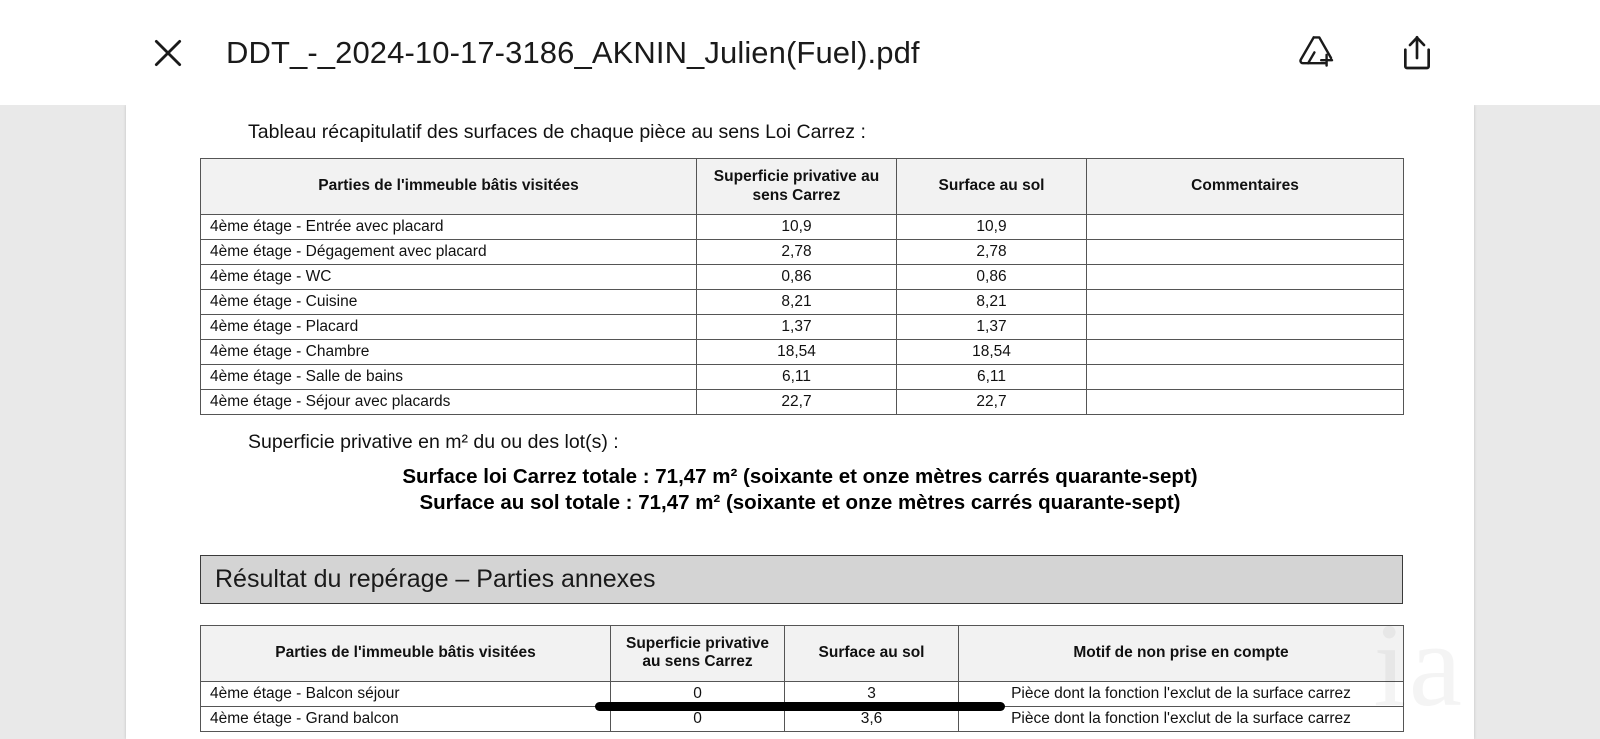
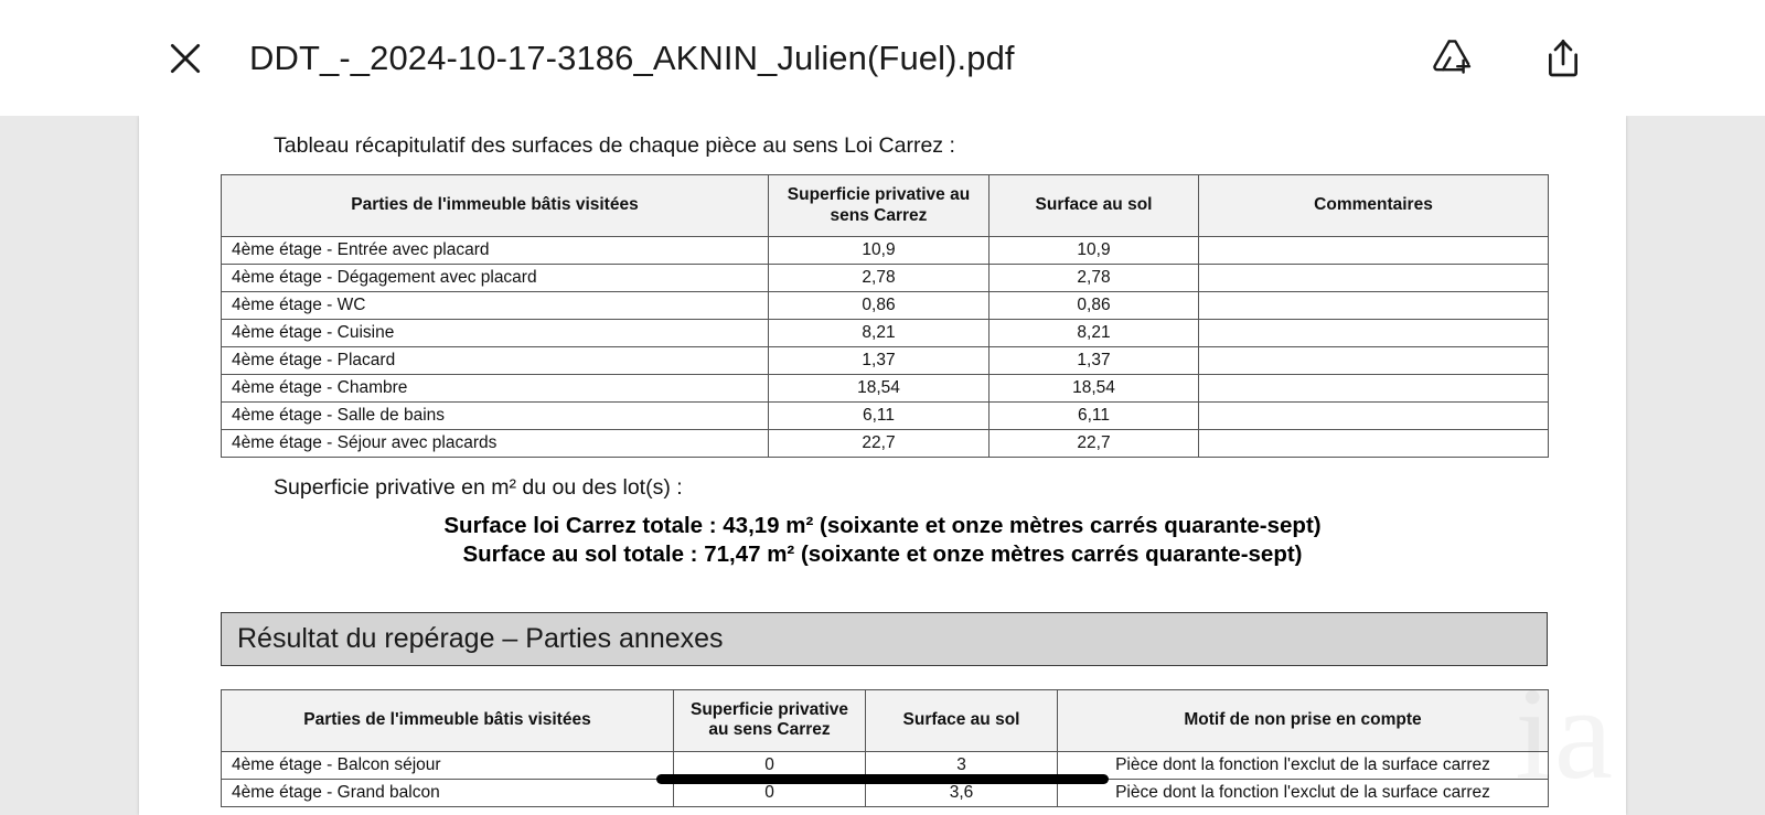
  DDT_-_2024-10-17-3186_AKNIN_Julien(Fuel).pdf
  ia
  Tableau récapitulatif des surfaces de chaque pièce au sens Loi Carrez :
  Parties de l'immeuble bâtis visitées	Superficie privative au sens Carrez	Surface au sol	Commentaires
  4ème étage - Entrée avec placard	10,9	10,9
  4ème étage - Dégagement avec placard	2,78	2,78
  4ème étage - WC	0,86	0,86
  4ème étage - Cuisine	8,21	8,21
  4ème étage - Placard	1,37	1,37
  4ème étage - Chambre	18,54	18,54
  4ème étage - Salle de bains	6,11	6,11
  4ème étage - Séjour avec placards	22,7	22,7
  Superficie privative en m² du ou des lot(s) :
- Surface loi Carrez totale : 71,47 m² (soixante et onze mètres carrés quarante-sept)
+ Surface loi Carrez totale : 43,19 m² (soixante et onze mètres carrés quarante-sept)
  Surface au sol totale : 71,47 m² (soixante et onze mètres carrés quarante-sept)
  Résultat du repérage – Parties annexes
  Parties de l'immeuble bâtis visitées	Superficie privative au sens Carrez	Surface au sol	Motif de non prise en compte
  4ème étage - Balcon séjour	0	3	Pièce dont la fonction l'exclut de la surface carrez
  4ème étage - Grand balcon	0	3,6	Pièce dont la fonction l'exclut de la surface carrez
